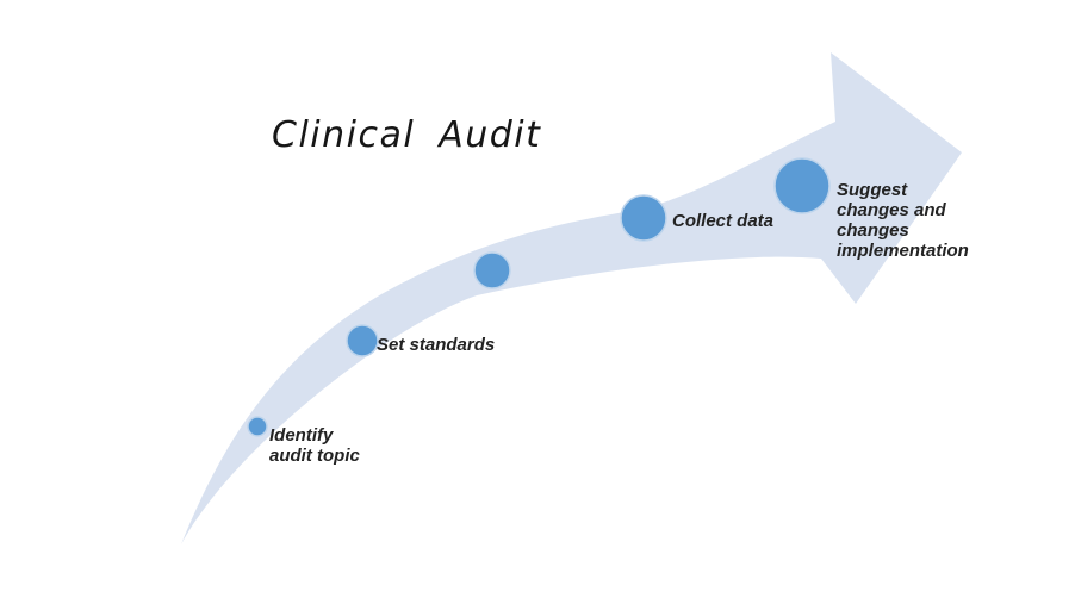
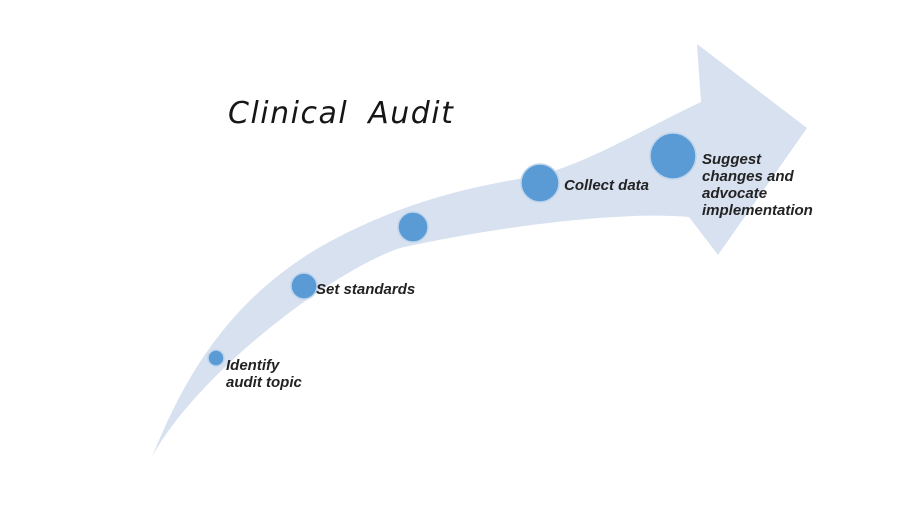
  Clinical Audit
  Identify audit topic
  Set standards
  Collect data
- Suggest changes and changes implementation
+ Suggest changes and advocate implementation
